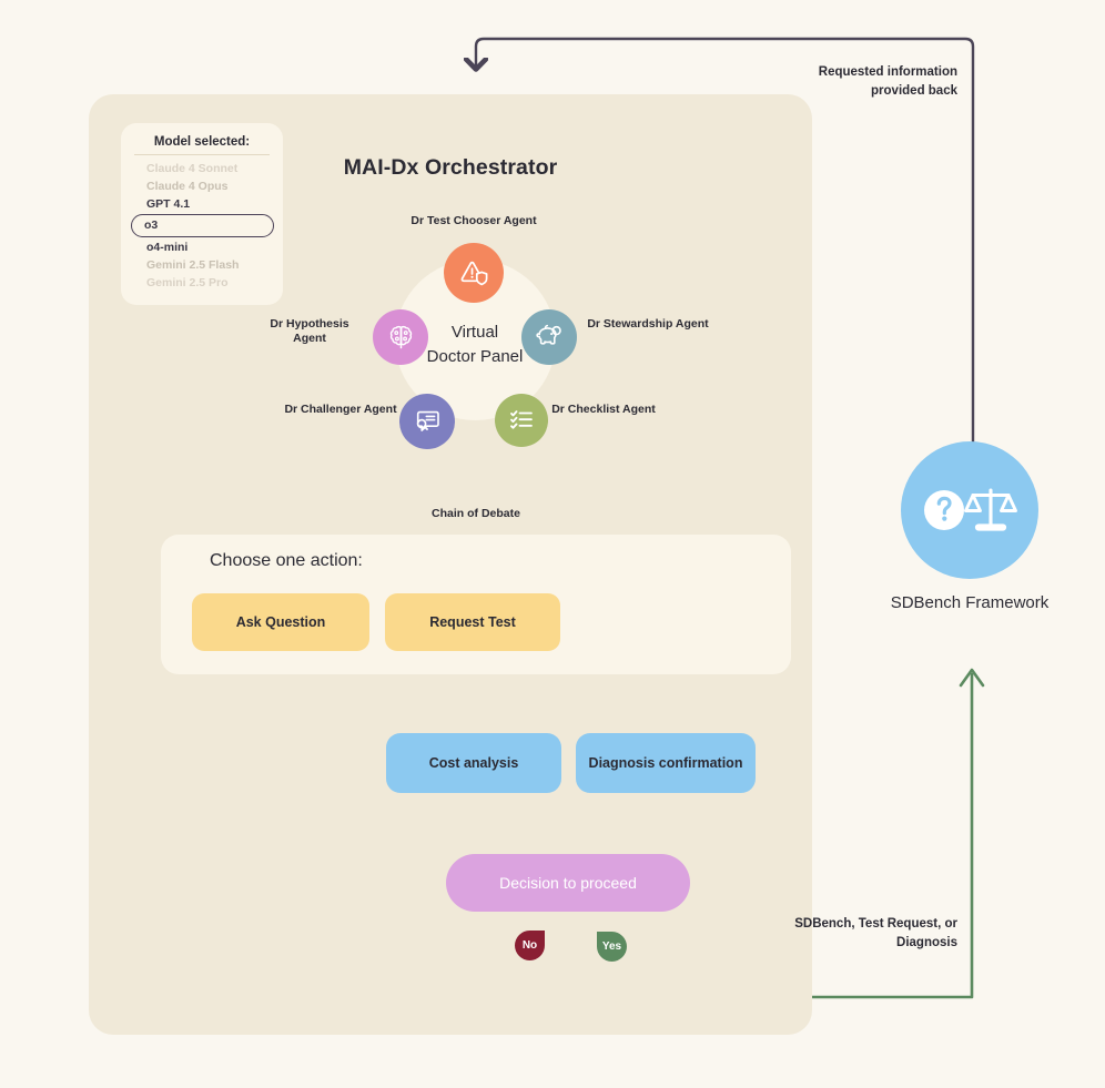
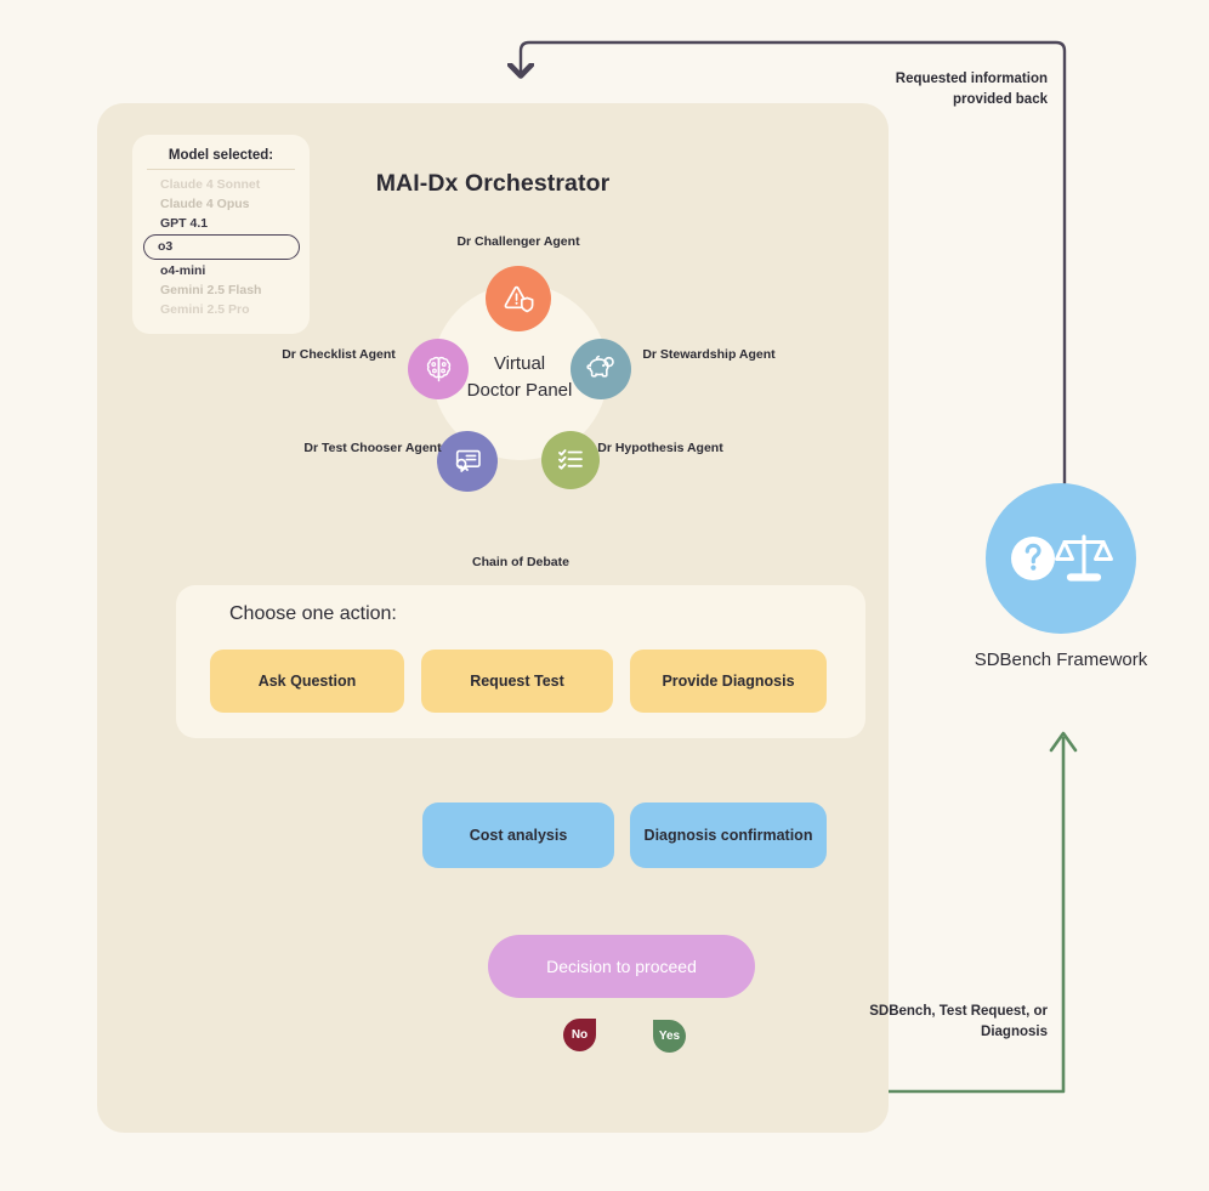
  MAI-Dx Orchestrator
  Model selected:
  Claude 4 Sonnet
  Claude 4 Opus
  GPT 4.1
  o3
  o4-mini
  Gemini 2.5 Flash
  Gemini 2.5 Pro
  Virtual Doctor Panel
- Dr Test Chooser Agent
+ Dr Challenger Agent
- Dr Hypothesis Agent
+ Dr Checklist Agent
  Dr Stewardship Agent
- Dr Challenger Agent
+ Dr Test Chooser Agent
- Dr Checklist Agent
+ Dr Hypothesis Agent
  Chain of Debate
  Choose one action:
  Ask Question
  Request Test
+ Provide Diagnosis
  Cost analysis
  Diagnosis confirmation
  Decision to proceed
  No
  Yes
  SDBench Framework
  Requested information provided back
  SDBench, Test Request, or Diagnosis
